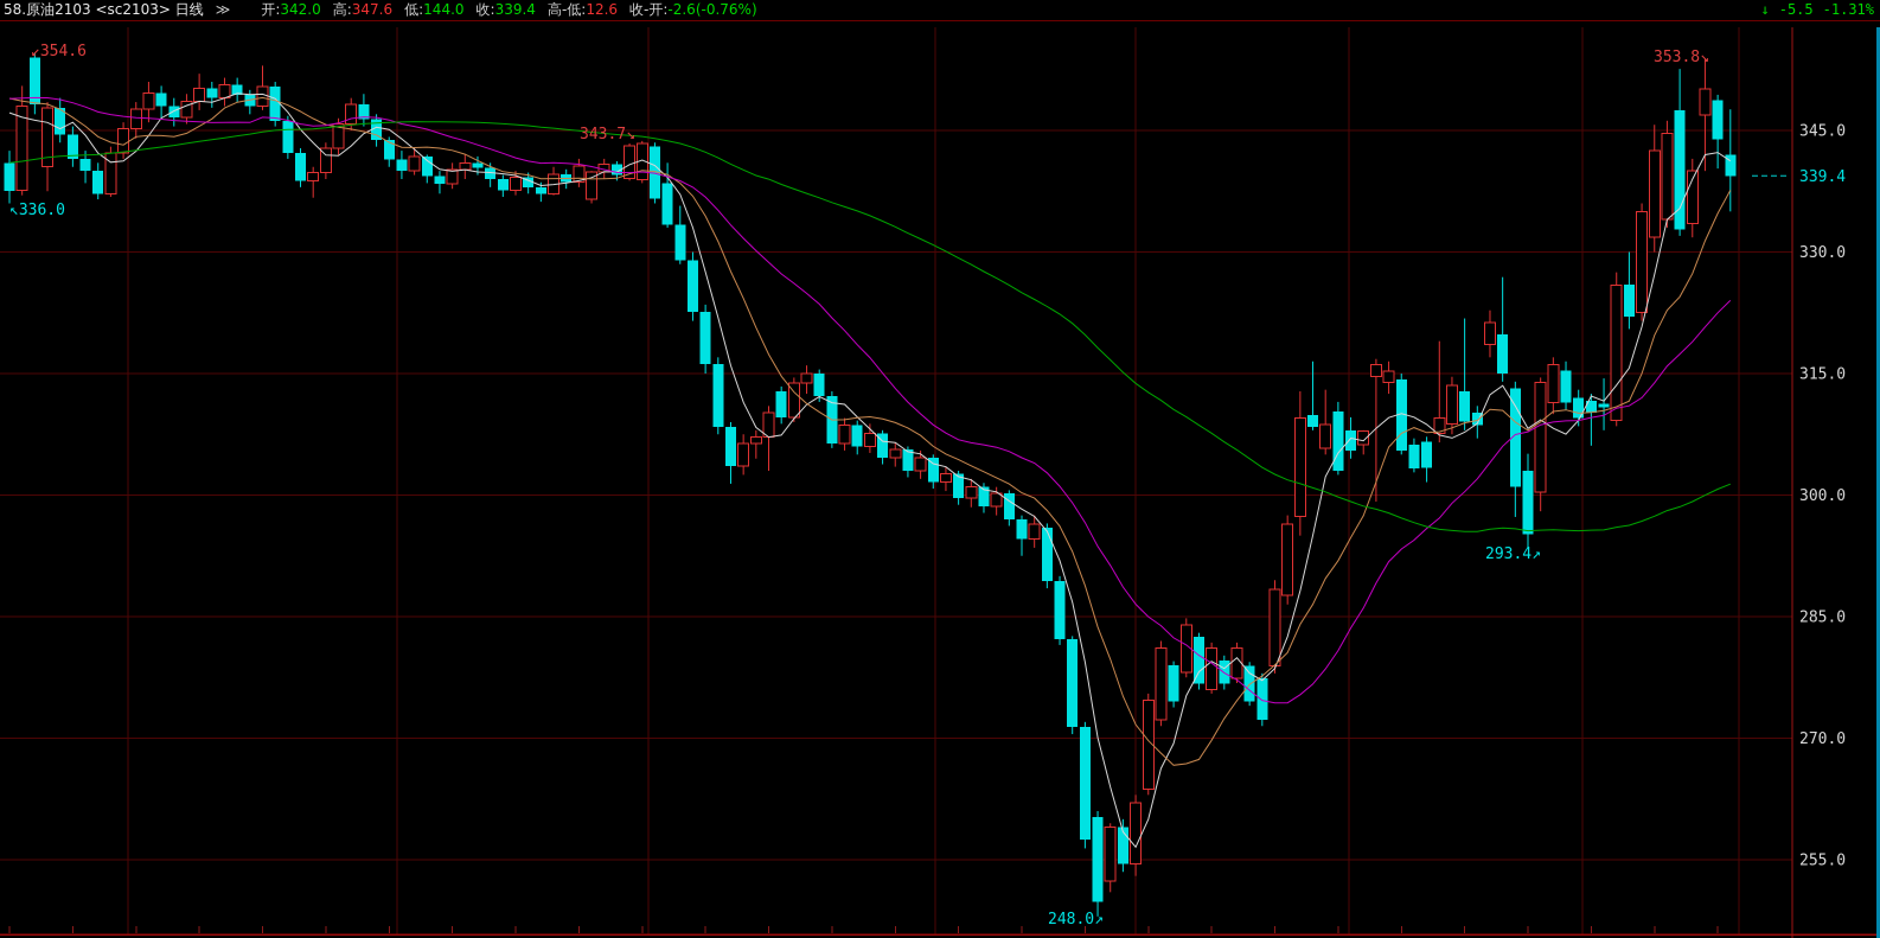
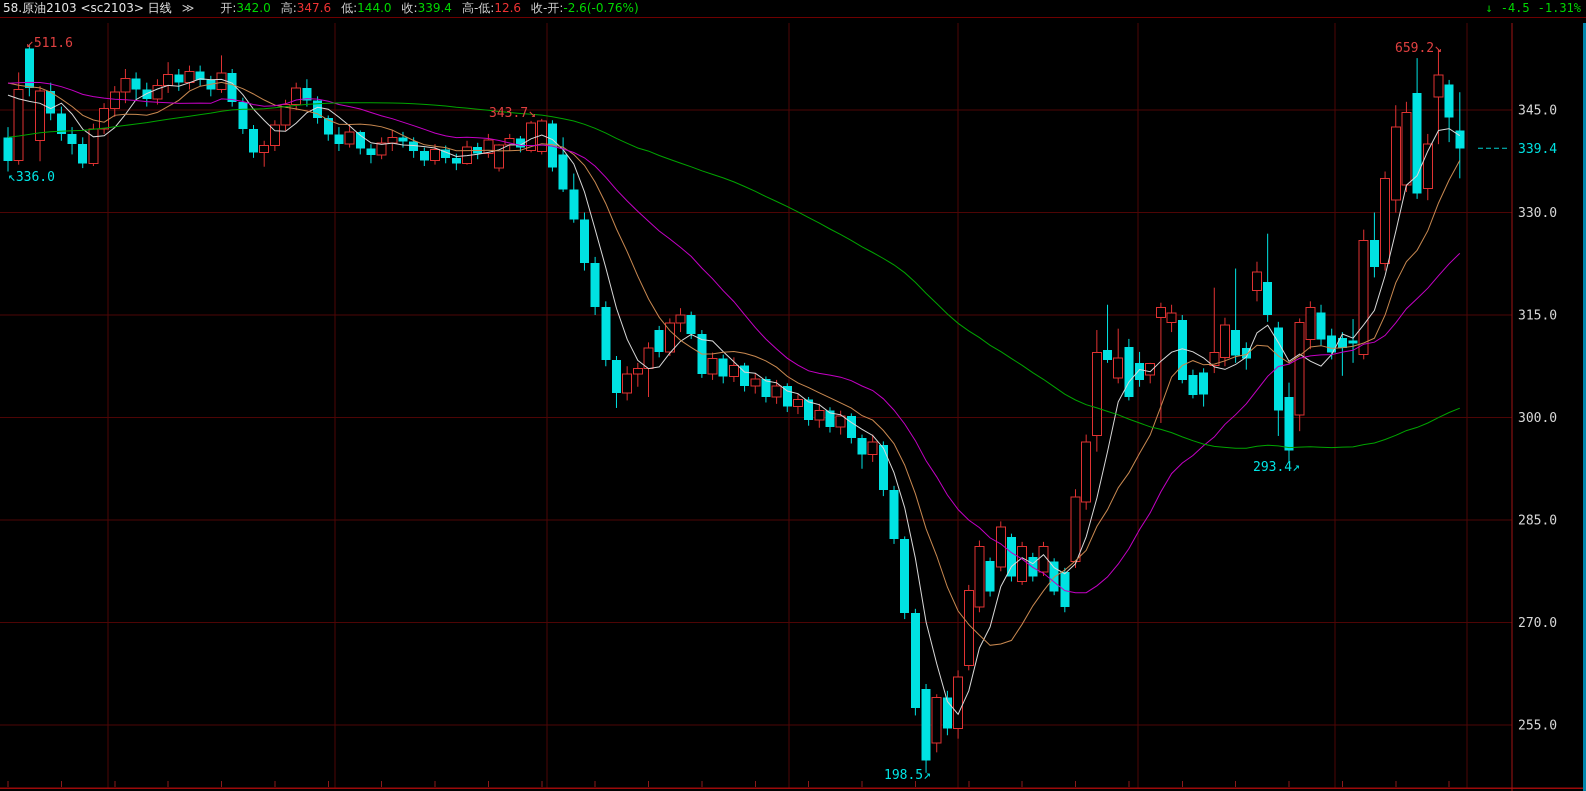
  58.原油2103 <sc2103> 日线
  ≫
  开:
  342.0
  高:
  347.6
  低:
  144.0
  收:
  339.4
  高-低:
  12.6
  收-开:
  -2.6(-0.76%)
  ↓
- -5.5
+ -4.5
  -1.31%
  345.0
  330.0
  315.0
  300.0
  285.0
  270.0
  255.0
  339.4
- ↙354.6
+ ↙511.6
  ↖336.0
  343.7↘
- 353.8↘
+ 659.2↘
  293.4↗
- 248.0↗
+ 198.5↗
